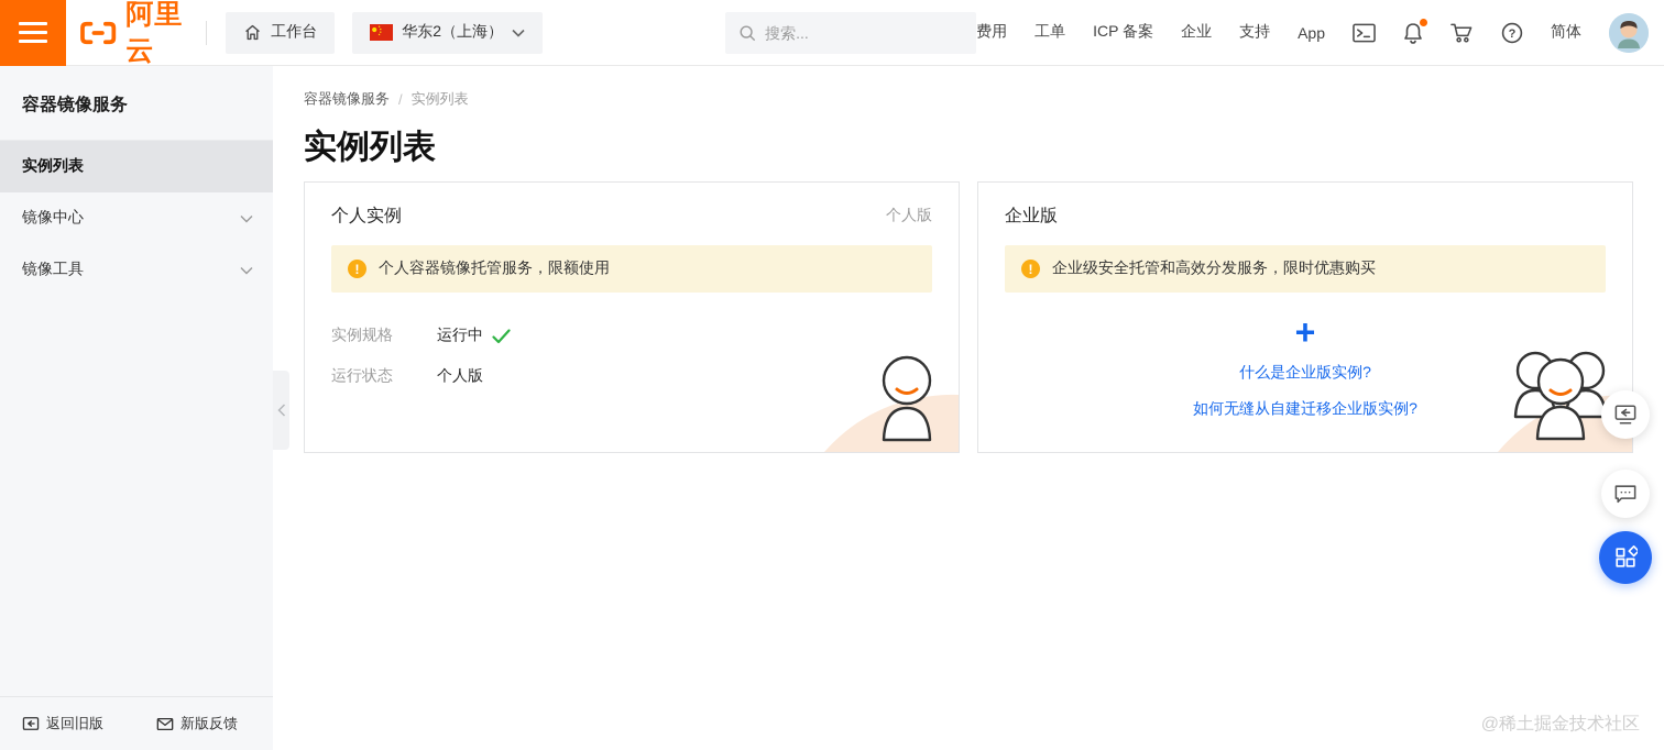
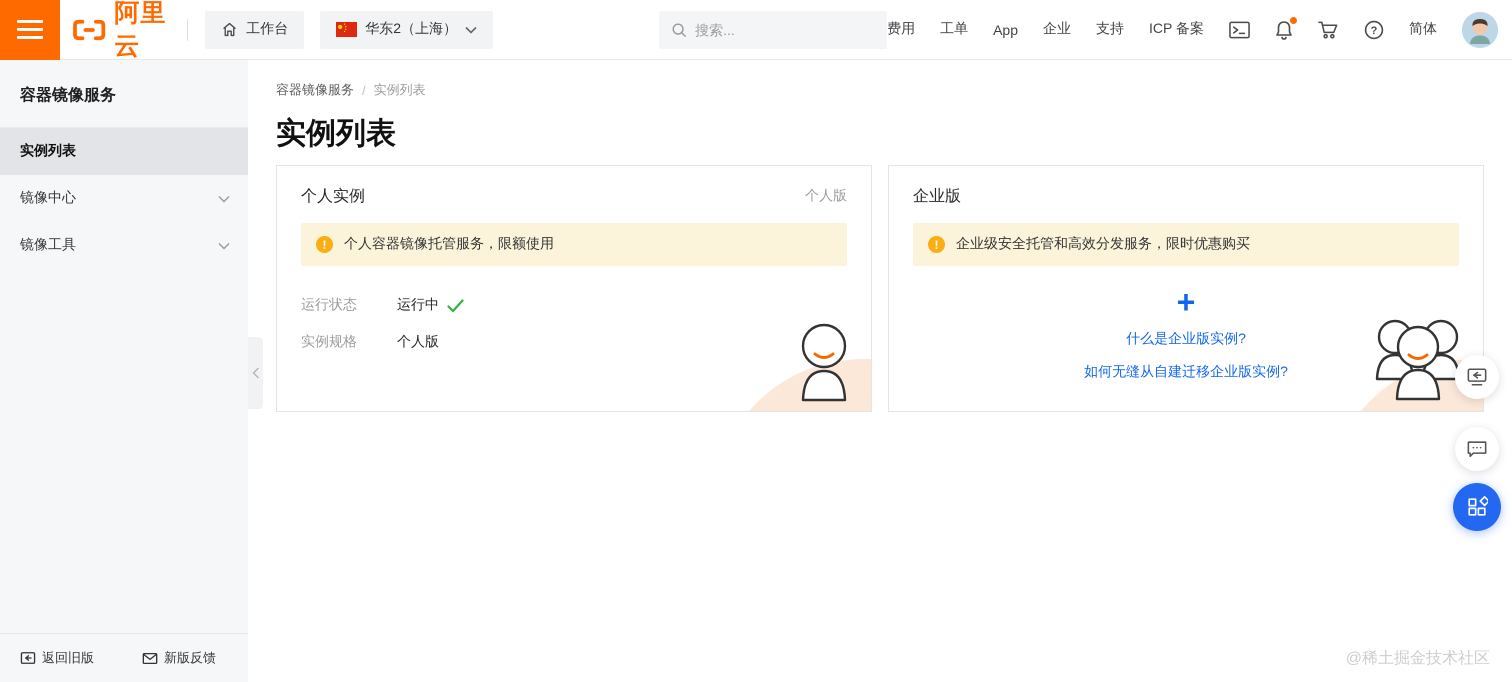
  阿里云
  工作台
  华东2（上海）
  搜索...
  费用
  工单
- ICP 备案
+ App
  企业
  支持
- App
+ ICP 备案
  ?
  简体
  容器镜像服务
  实例列表
  镜像中心
  镜像工具
  返回旧版
  新版反馈
  容器镜像服务
  /
  实例列表
  实例列表
  个人实例
  个人版
  !
  个人容器镜像托管服务，限额使用
- 实例规格
+ 运行状态
  运行中
- 运行状态
+ 实例规格
  个人版
  企业版
  !
  企业级安全托管和高效分发服务，限时优惠购买
  +
  什么是企业版实例?
  如何无缝从自建迁移企业版实例?
  @稀土掘金技术社区
